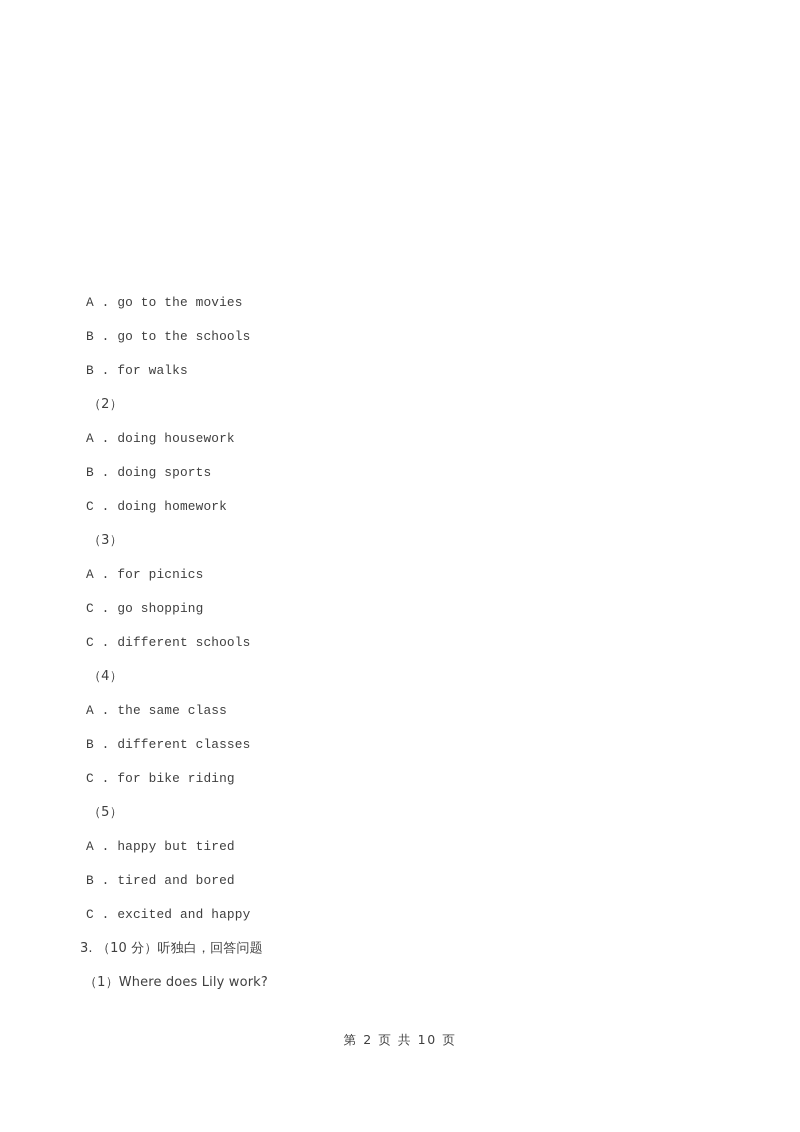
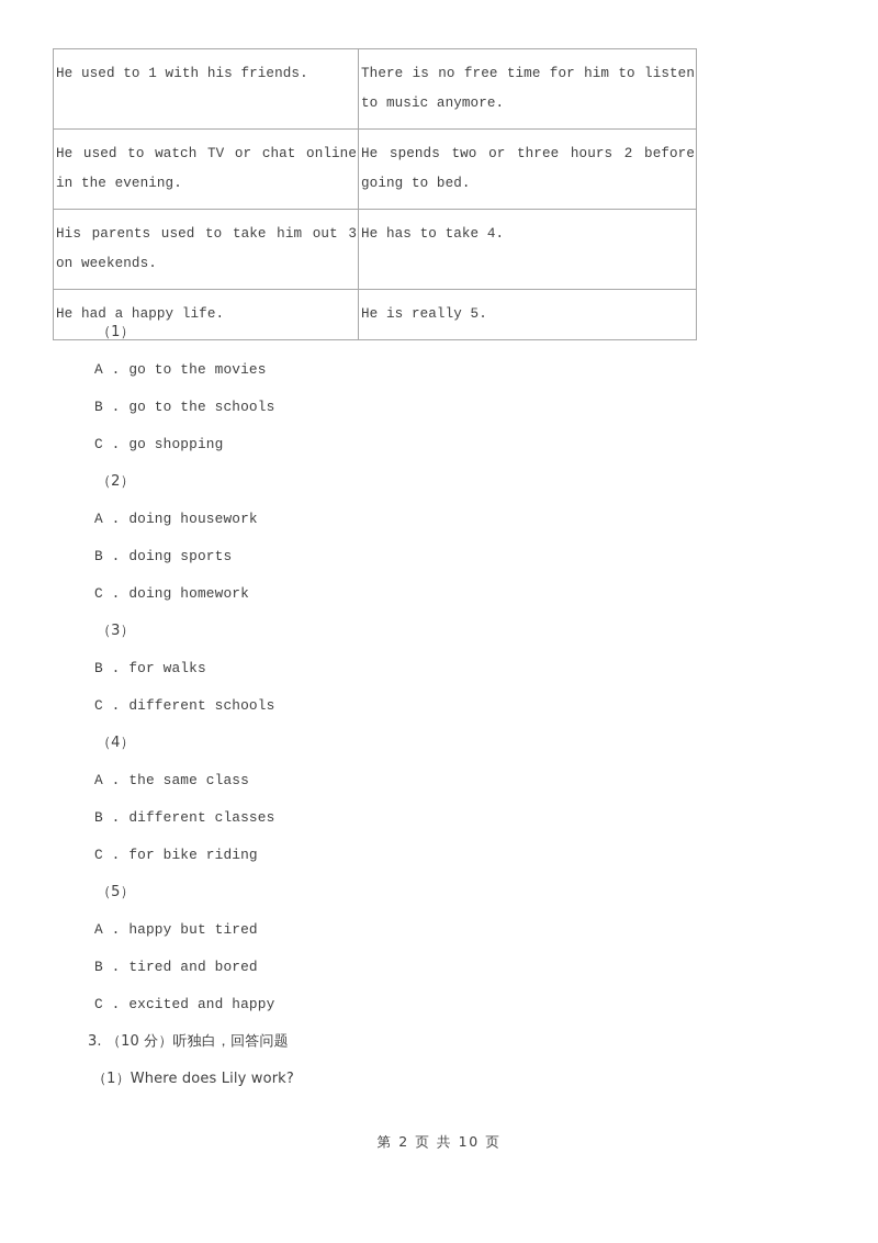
+ He used to 1 with his friends.	There is no free time for him to listen to music anymore.
+ He used to watch TV or chat online in the evening.	He spends two or three hours 2 before going to bed.
+ His parents used to take him out 3 on weekends.	He has to take 4.
+ He had a happy life.	He is really 5.
+ （1）
  A . go to the movies
  B . go to the schools
- B . for walks
+ C . go shopping
  （2）
  A . doing housework
  B . doing sports
  C . doing homework
  （3）
- A . for picnics
- C . go shopping
+ B . for walks
  C . different schools
  （4）
  A . the same class
  B . different classes
  C . for bike riding
  （5）
  A . happy but tired
  B . tired and bored
  C . excited and happy
  3. （10 分）听独白，回答问题
  （1）Where does Lily work?
  第 2 页 共 10 页
